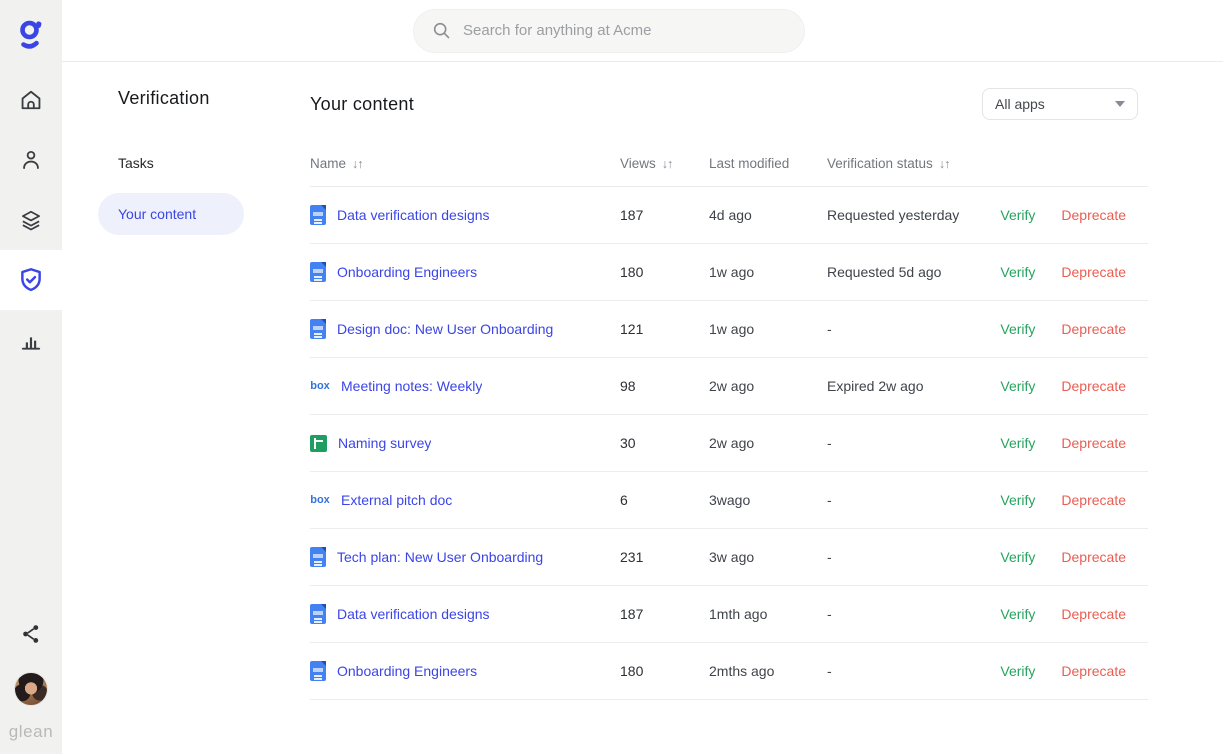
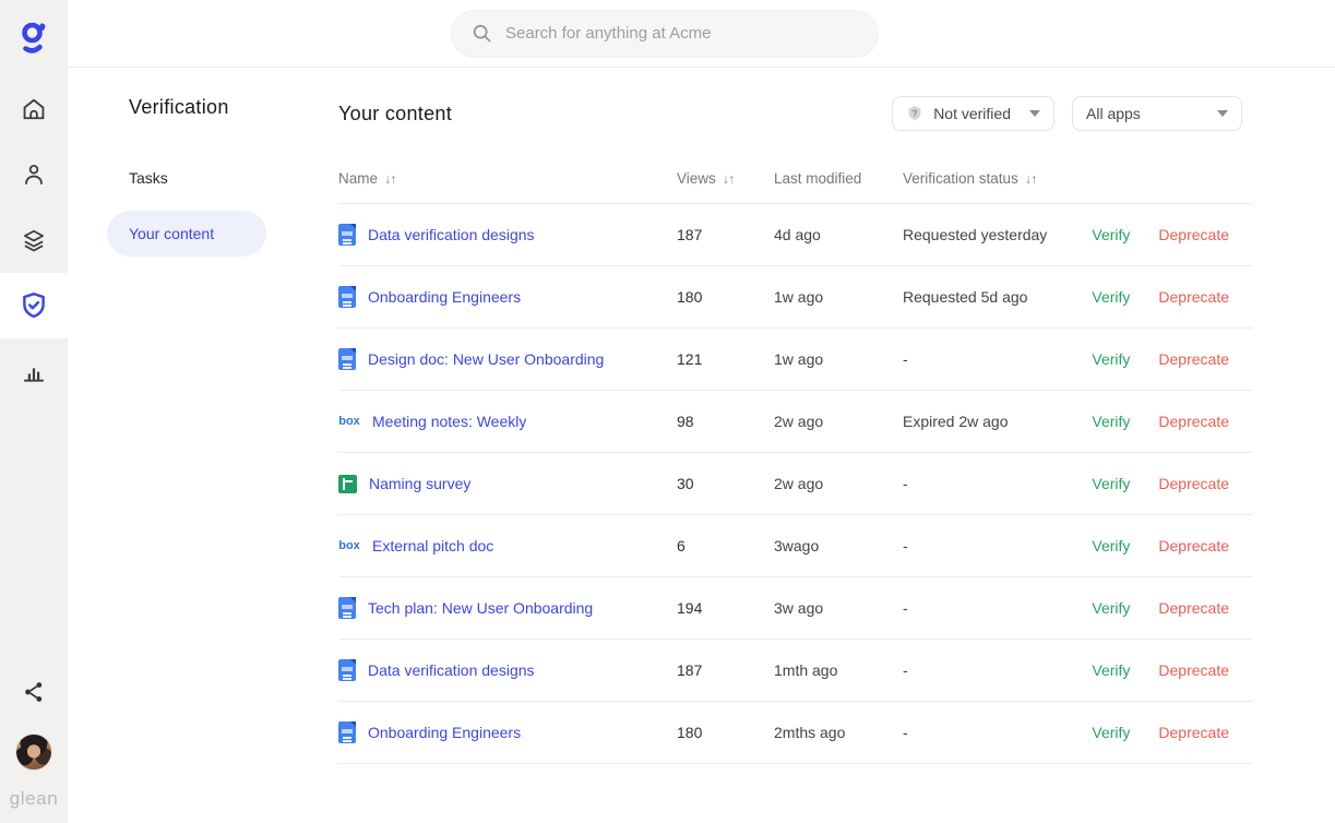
  glean
  Search for anything at Acme
  Verification
  Tasks
  Your content
  Your content
+ ?
+ Not verified
  All apps
  Name
  ↓↑
  Views
  ↓↑
  Last modified
  Verification status
  ↓↑
  Data verification designs
  187
  4d ago
  Requested yesterday
  Verify
  Deprecate
  Onboarding Engineers
  180
  1w ago
  Requested 5d ago
  Verify
  Deprecate
  Design doc: New User Onboarding
  121
  1w ago
  -
  Verify
  Deprecate
  box
  Meeting notes: Weekly
  98
  2w ago
  Expired 2w ago
  Verify
  Deprecate
  Naming survey
  30
  2w ago
  -
  Verify
  Deprecate
  box
  External pitch doc
  6
  3wago
  -
  Verify
  Deprecate
  Tech plan: New User Onboarding
- 231
+ 194
  3w ago
  -
  Verify
  Deprecate
  Data verification designs
  187
  1mth ago
  -
  Verify
  Deprecate
  Onboarding Engineers
  180
  2mths ago
  -
  Verify
  Deprecate
